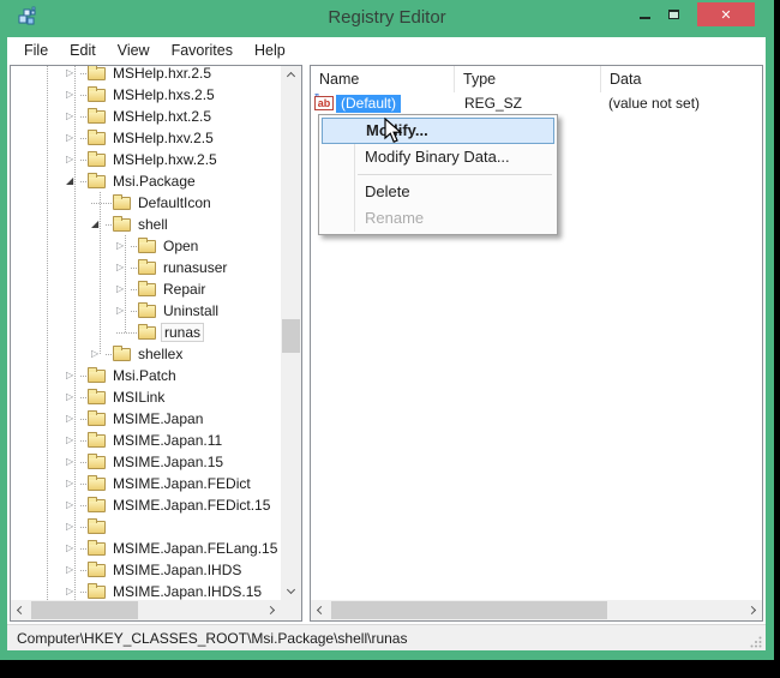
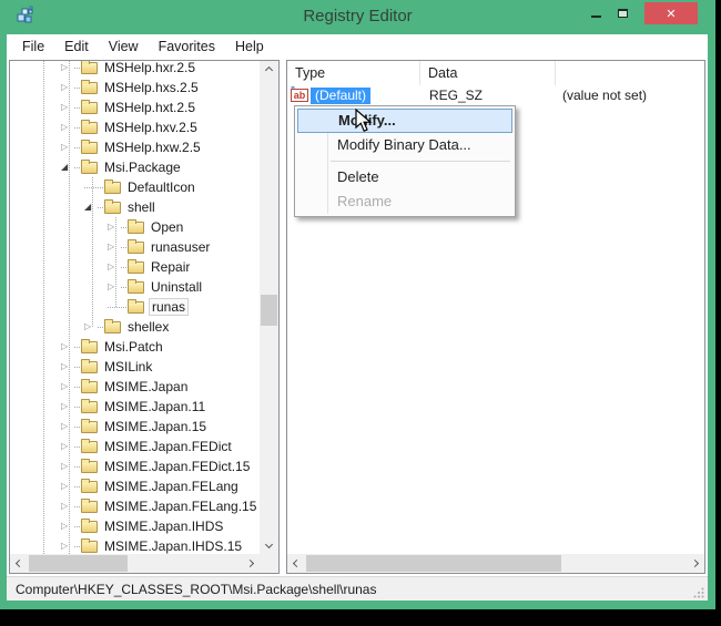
  Registry Editor
  ✕
  File
  Edit
  View
  Favorites
  Help
  ▷
  MSHelp.hxr.2.5
  ▷
  MSHelp.hxs.2.5
  ▷
  MSHelp.hxt.2.5
  ▷
  MSHelp.hxv.2.5
  ▷
  MSHelp.hxw.2.5
  ◢
  Msi.Package
  DefaultIcon
  ◢
  shell
  ▷
  Open
  ▷
  runasuser
  ▷
  Repair
  ▷
  Uninstall
  runas
  ▷
  shellex
  ▷
  Msi.Patch
  ▷
  MSILink
  ▷
  MSIME.Japan
  ▷
  MSIME.Japan.11
  ▷
  MSIME.Japan.15
  ▷
  MSIME.Japan.FEDict
  ▷
  MSIME.Japan.FEDict.15
  ▷
+ MSIME.Japan.FELang
  ▷
  MSIME.Japan.FELang.15
  ▷
  MSIME.Japan.IHDS
  ▷
  MSIME.Japan.IHDS.15
- Name
  Type
  Data
  ab
  (Default)
  REG_SZ
  (value not set)
  Computer\HKEY_CLASSES_ROOT\Msi.Package\shell\runas
  Moify...
  Modify Binary Data...
  Delete
  Rename
